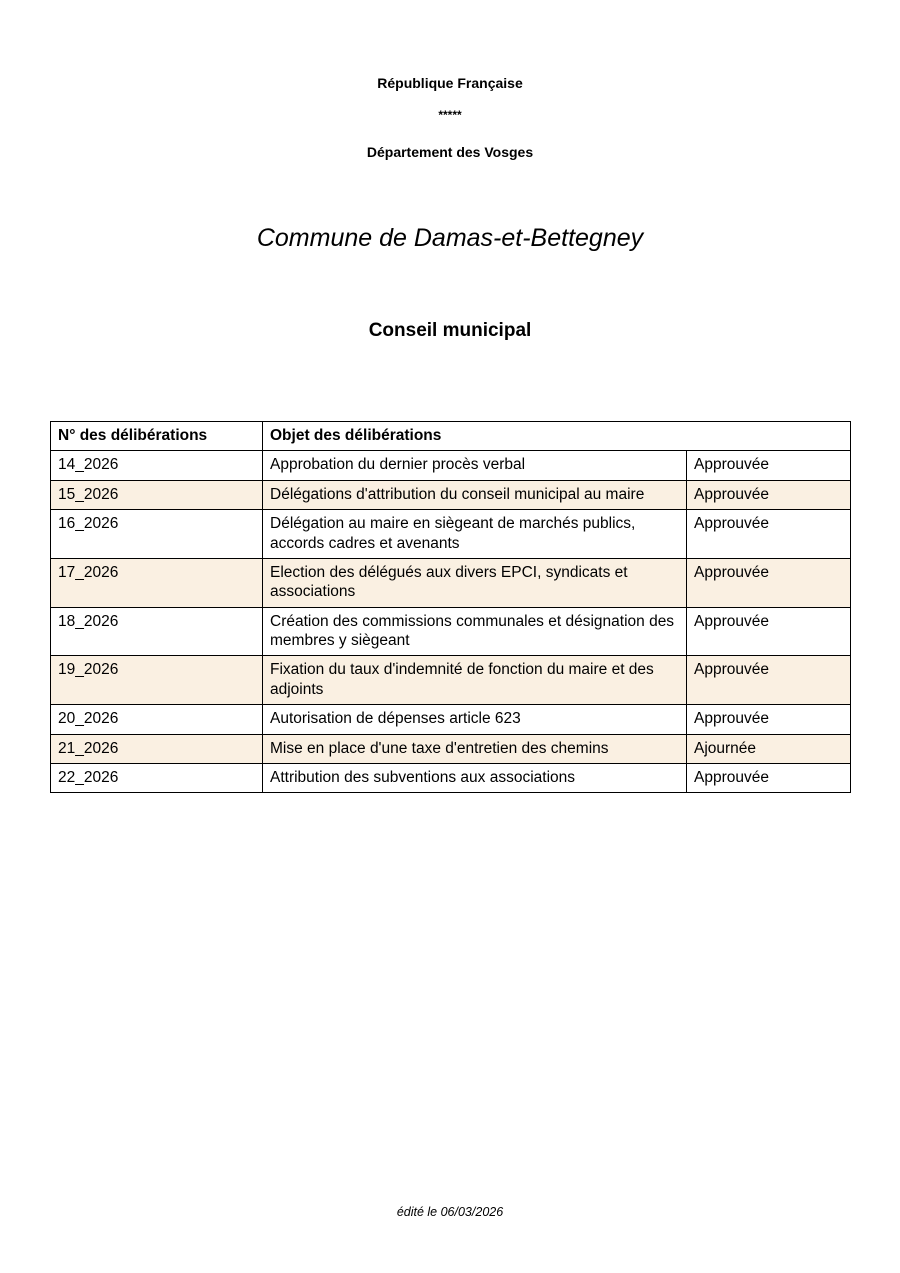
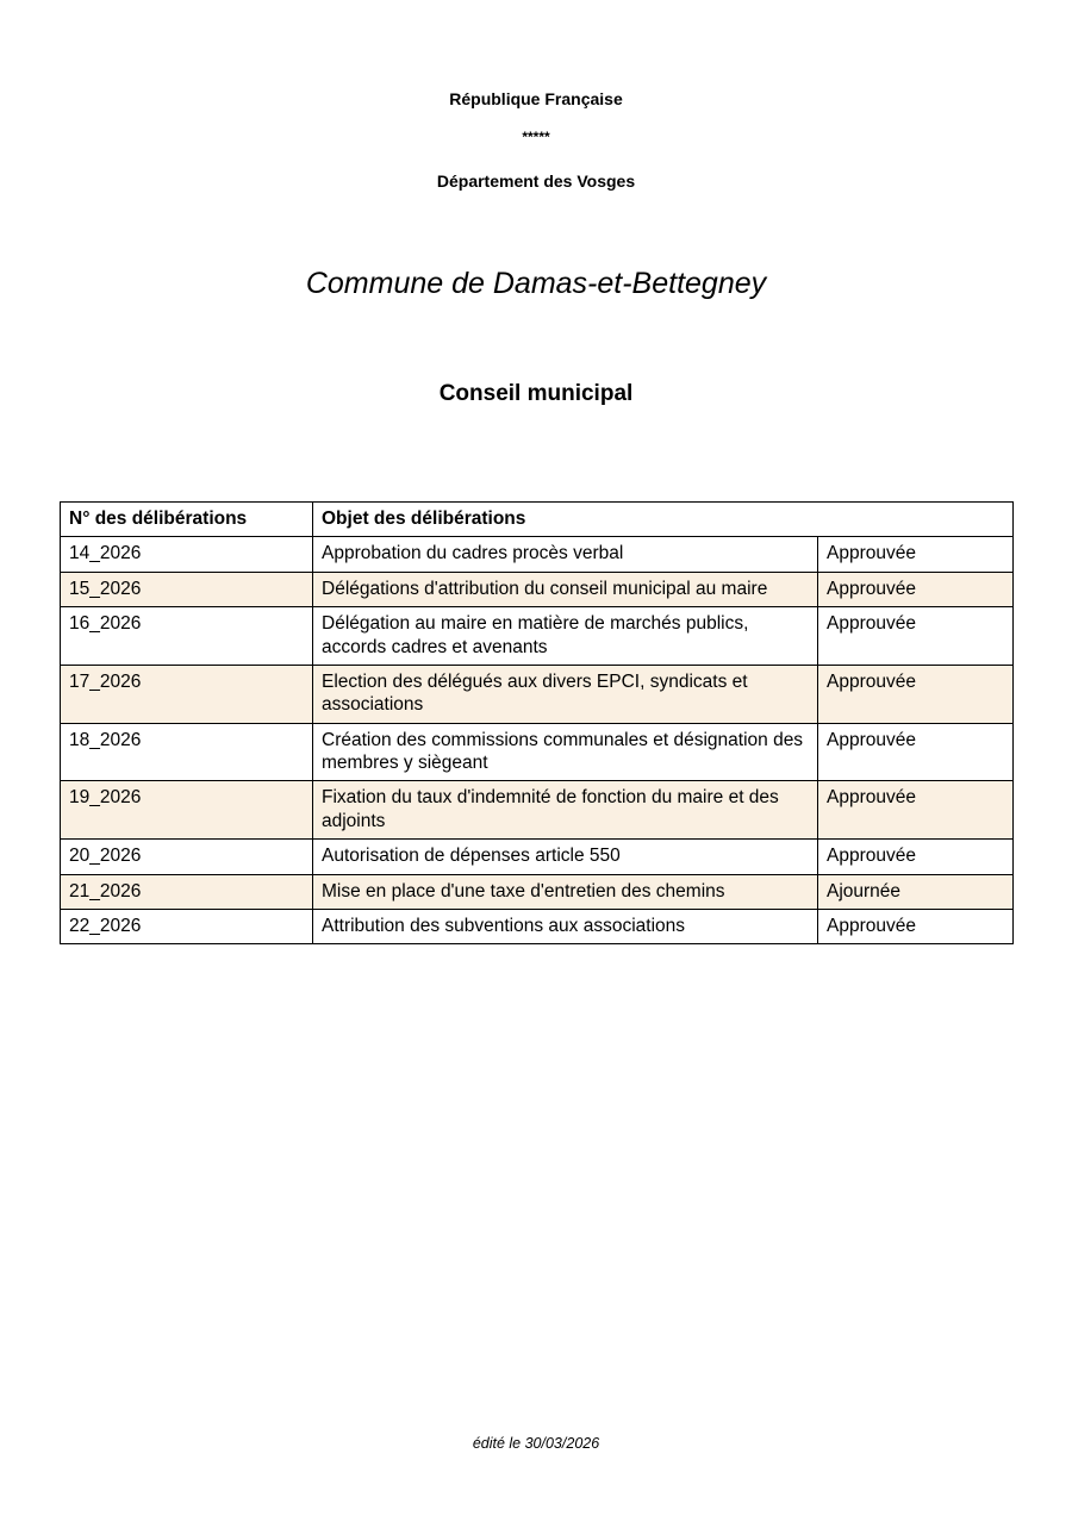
  République Française
  *****
  Département des Vosges
  Commune de Damas-et-Bettegney
  Conseil municipal
  N° des délibérations	Objet des délibérations
- 14_2026	Approbation du dernier procès verbal	Approuvée
+ 14_2026	Approbation du cadres procès verbal	Approuvée
  15_2026	Délégations d'attribution du conseil municipal au maire	Approuvée
- 16_2026	Délégation au maire en siègeant de marchés publics, accords cadres et avenants	Approuvée
+ 16_2026	Délégation au maire en matière de marchés publics, accords cadres et avenants	Approuvée
  17_2026	Election des délégués aux divers EPCI, syndicats et associations	Approuvée
  18_2026	Création des commissions communales et désignation des membres y siègeant	Approuvée
  19_2026	Fixation du taux d'indemnité de fonction du maire et des adjoints	Approuvée
- 20_2026	Autorisation de dépenses article 623	Approuvée
+ 20_2026	Autorisation de dépenses article 550	Approuvée
  21_2026	Mise en place d'une taxe d'entretien des chemins	Ajournée
  22_2026	Attribution des subventions aux associations	Approuvée
- édité le 06/03/2026
+ édité le 30/03/2026
